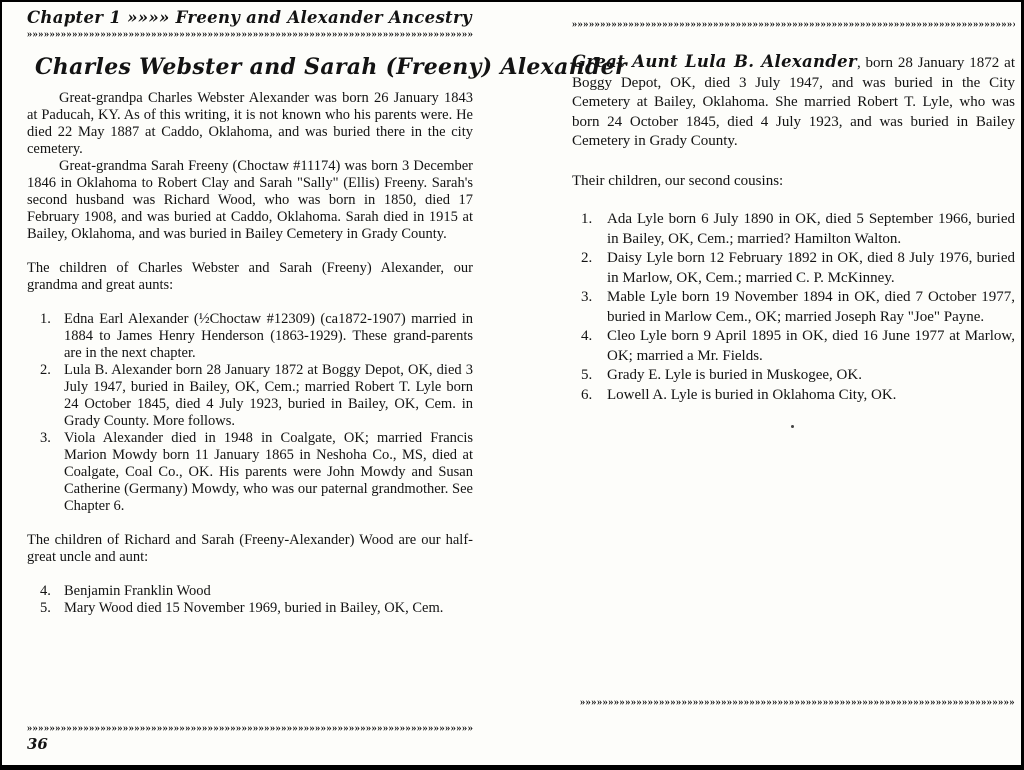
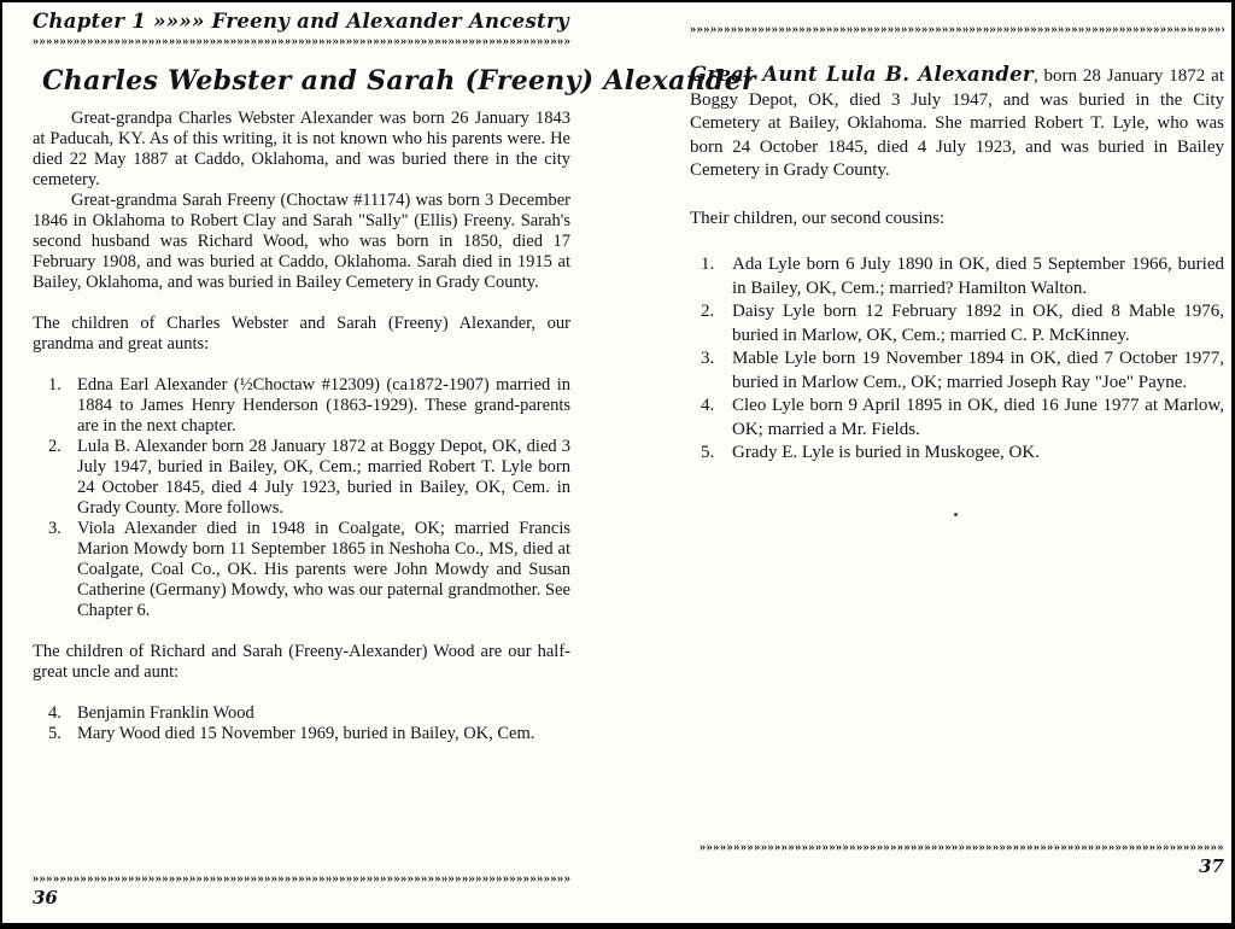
  Chapter 1 »»»» Freeny and Alexander Ancestry
  Charles Webster and Sarah (Freeny) Alexa
  Great-grandpa Charles Webster Alexander was born 26 January 1843 at Paducah, KY. As of this writing, it is not known who his parents were. He died 22 May 1887 at Caddo, Oklahoma, and was buried there in the city cemetery.
  Great-grandma Sarah Freeny (Choctaw #11174) was born 3 December 1846 in Oklahoma to Robert Clay and Sarah "Sally" (Ellis) Freeny. Sarah's second husband was Richard Wood, who was born in 1850, died 17 February 1908, and was buried at Caddo, Oklahoma. Sarah died in 1915 at Bailey, Oklahoma, and was buried in Bailey Cemetery in Grady County.
  The children of Charles Webster and Sarah (Freeny) Alexander, our grandma and great aunts:
  1.
  Edna Earl Alexander (½Choctaw #12309) (ca1872-1907) married in 1884 to James Henry Henderson (1863-1929). These grand-parents are in the next chapter.
  2.
  Lula B. Alexander born 28 January 1872 at Boggy Depot, OK, died 3 July 1947, buried in Bailey, OK, Cem.; married Robert T. Lyle born 24 October 1845, died 4 July 1923, buried in Bailey, OK, Cem. in Grady County. More follows.
  3.
- Viola Alexander died in 1948 in Coalgate, OK; married Francis Marion Mowdy born 11 January 1865 in Neshoha Co., MS, died at Coalgate, Coal Co., OK. His parents were John Mowdy and Susan Catherine (Germany) Mowdy, who was our paternal grandmother. See Chapter 6.
+ Viola Alexander died in 1948 in Coalgate, OK; married Francis Marion Mowdy born 11 September 1865 in Neshoha Co., MS, died at Coalgate, Coal Co., OK. His parents were John Mowdy and Susan Catherine (Germany) Mowdy, who was our paternal grandmother. See Chapter 6.
  The children of Richard and Sarah (Freeny-Alexander) Wood are our half-great uncle and aunt:
  4.
  Benjamin Franklin Wood
  5.
  Mary Wood died 15 November 1969, buried in Bailey, OK, Cem.
  Great Aunt Lula B. Alexander, born 28 January 1872 at Boggy Depot, OK, died 3 July 1947, and was buried in the City Cemetery at Bailey, Oklahoma. She married Robert T. Lyle, who was born 24 October 1845, died 4 July 1923, and was buried in Bailey Cemetery in Grady County.
  Their children, our second cousins:
  1.
  Ada Lyle born 6 July 1890 in OK, died 5 September 1966, buried in Bailey, OK, Cem.; married? Hamilton Walton.
  2.
- Daisy Lyle born 12 February 1892 in OK, died 8 July 1976, buried in Marlow, OK, Cem.; married C. P. McKinney.
+ Daisy Lyle born 12 February 1892 in OK, died 8 Mable 1976, buried in Marlow, OK, Cem.; married C. P. McKinney.
  3.
  Mable Lyle born 19 November 1894 in OK, died 7 October 1977, buried in Marlow Cem., OK; married Joseph Ray "Joe" Payne.
  4.
  Cleo Lyle born 9 April 1895 in OK, died 16 June 1977 at Marlow, OK; married a Mr. Fields.
  5.
  Grady E. Lyle is buried in Muskogee, OK.
- 6.
- Lowell A. Lyle is buried in Oklahoma City, OK.
  36
+ 37
